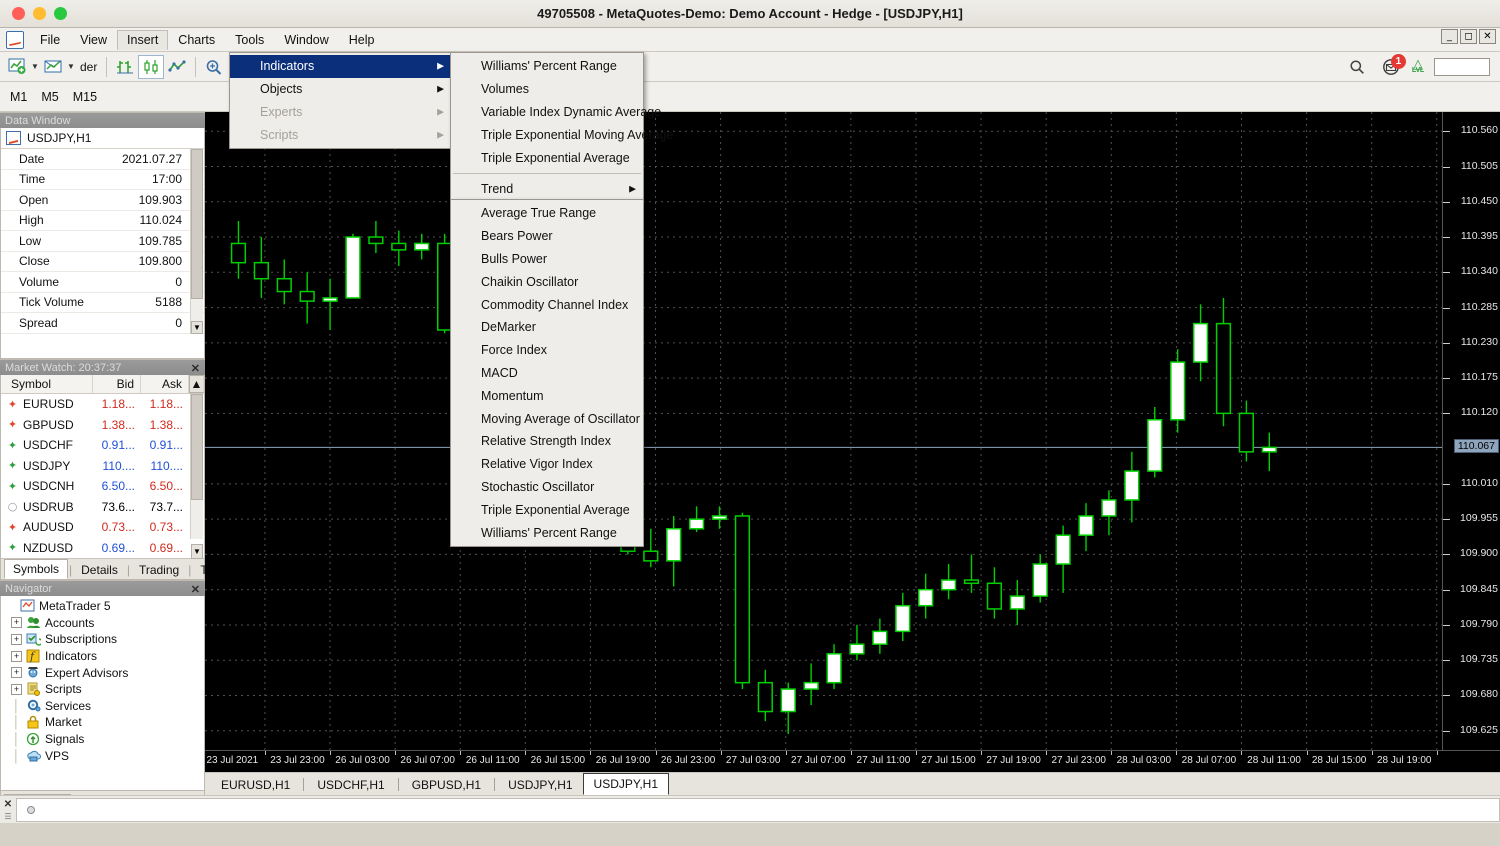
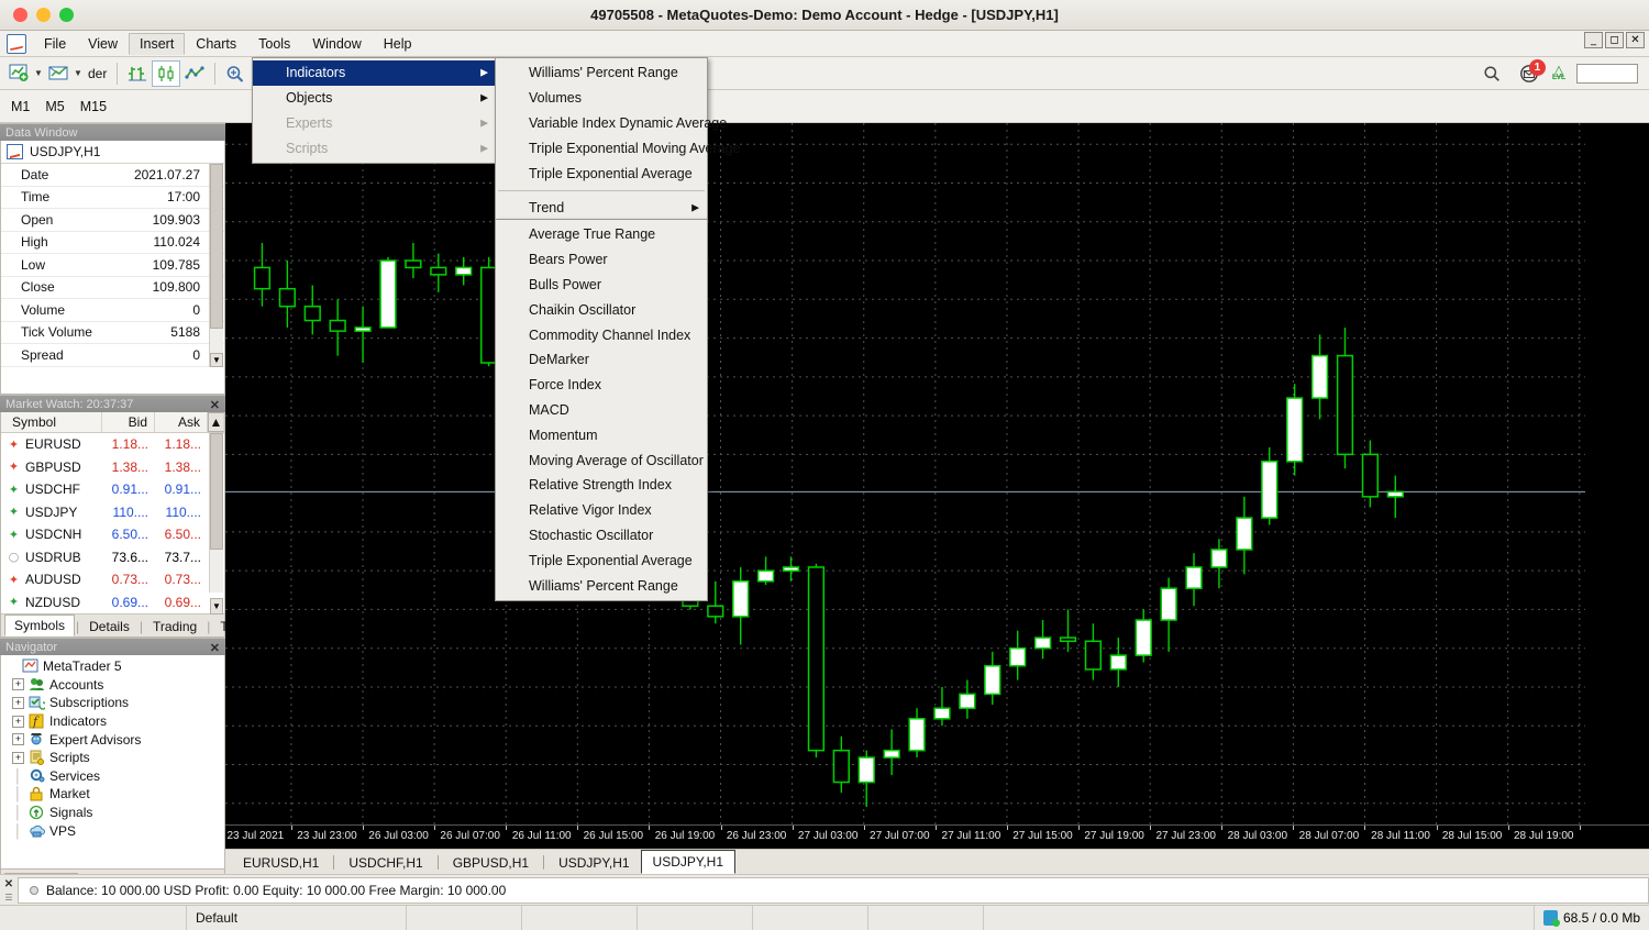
  49705508 - MetaQuotes-Demo: Demo Account - Hedge - [USDJPY,H1]
  File
  View
  Insert
  Charts
  Tools
  Window
  Help
  _
  ◻
  ✕
  ▼
  ▼
  der
  1
  △
  M1
  M5
  M15
  Data Window
  USDJPY,H1
  Date
  2021.07.27
  Time
  17:00
  Open
  109.903
  High
  110.024
  Low
  109.785
  Close
  109.800
  Volume
  0
  Tick Volume
  5188
  Spread
  0
  ▼
  Market Watch: 20:37:37
  ✕
  Symbol
  Bid
  Ask
  ▲
  ✦
  EURUSD
  1.18...
  1.18...
  ✦
  GBPUSD
  1.38...
  1.38...
  ✦
  USDCHF
  0.91...
  0.91...
  ✦
  USDJPY
  110....
  110....
  ✦
  USDCNH
  6.50...
  6.50...
  ○
  USDRUB
  73.6...
  73.7...
  ✦
  AUDUSD
  0.73...
  0.73...
  ✦
  NZDUSD
  0.69...
  0.69...
  Symbols
  |
  Details
  |
  Trading
  |
  ▼
  Navigator
  ✕
  MetaTrader 5
  +
  Accounts
  +
  Subscriptions
  +
  f
  Indicators
  +
  Expert Advisors
  +
  Scripts
  │
  Services
  │
  Market
  │
  Signals
  │
  VPS
- 110.560
- 110.505
- 110.450
- 110.395
- 110.340
- 110.285
- 110.230
- 110.175
- 110.120
- 110.010
- 109.955
- 109.900
- 109.845
- 109.790
- 109.735
- 109.680
- 109.625
- 110.067
  23 Jul 2021
  23 Jul 23:00
  26 Jul 03:00
  26 Jul 07:00
  26 Jul 11:00
  26 Jul 15:00
  26 Jul 19:00
  26 Jul 23:00
  27 Jul 03:00
  27 Jul 07:00
  27 Jul 11:00
  27 Jul 15:00
  27 Jul 19:00
  27 Jul 23:00
  28 Jul 03:00
  28 Jul 07:00
  28 Jul 11:00
  28 Jul 15:00
  28 Jul 19:00
  EURUSD,H1
  USDCHF,H1
  GBPUSD,H1
  USDJPY,H1
  USDJPY,H1
  ✕
  ☰
+ Balance: 10 000.00 USD Profit: 0.00 Equity: 10 000.00 Free Margin: 10 000.00
+ Default
+ 68.5 / 0.0 Mb
  Indicators
  ▶
  Objects
  ▶
  Experts
  ▶
  Scripts
  ▶
  Williams' Percent Range
  Volumes
  Variable Index Dynamic Average
  Triple Exponential Moving Average
  Triple Exponential Average
  Trend
  ▶
  Average True Range
  Bears Power
  Bulls Power
  Chaikin Oscillator
  Commodity Channel Index
  DeMarker
  Force Index
  MACD
  Momentum
  Moving Average of Oscillator
  Relative Strength Index
  Relative Vigor Index
  Stochastic Oscillator
  Triple Exponential Average
  Williams' Percent Range
